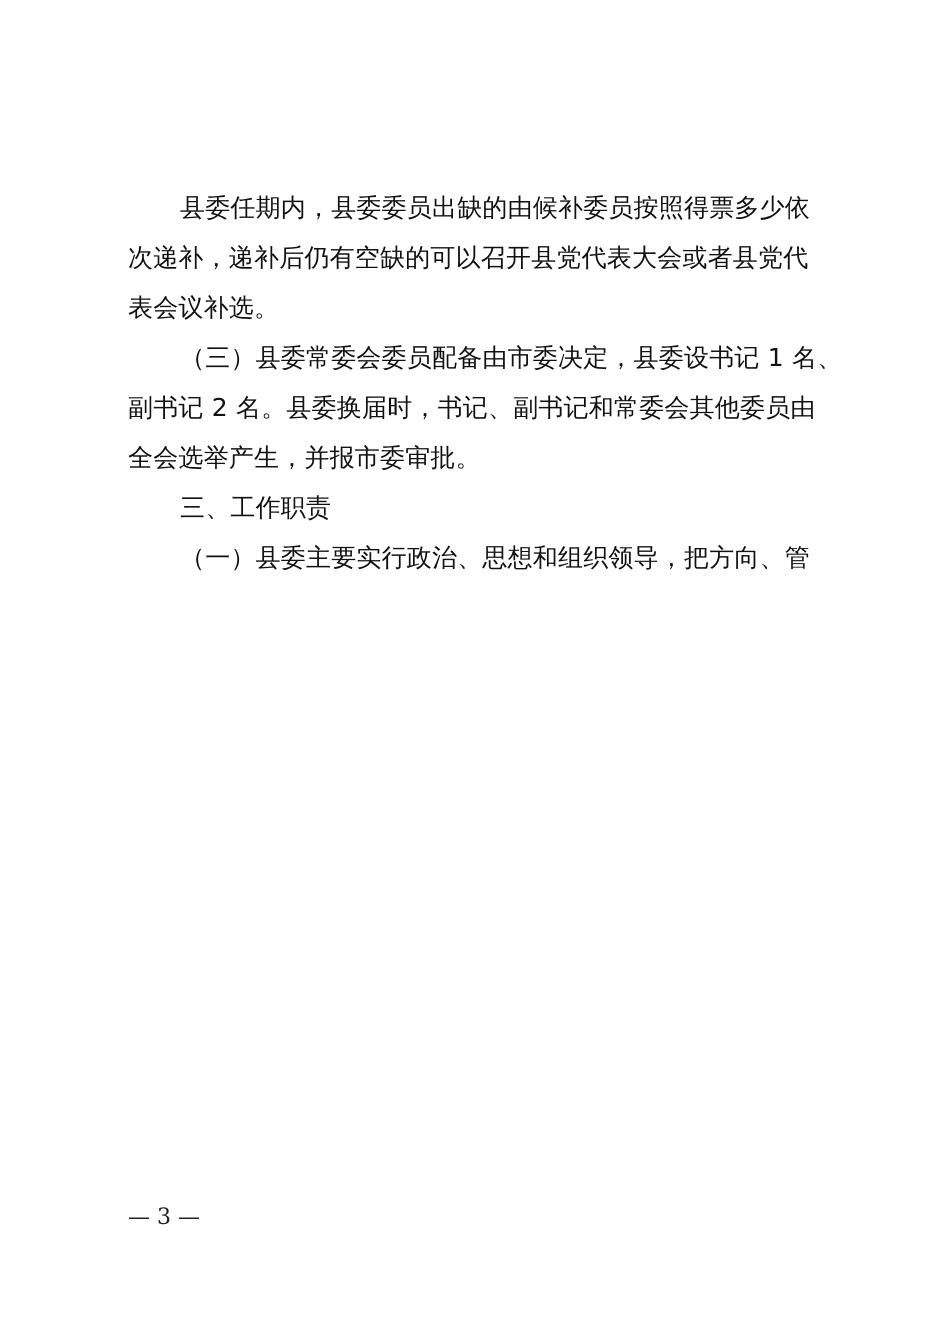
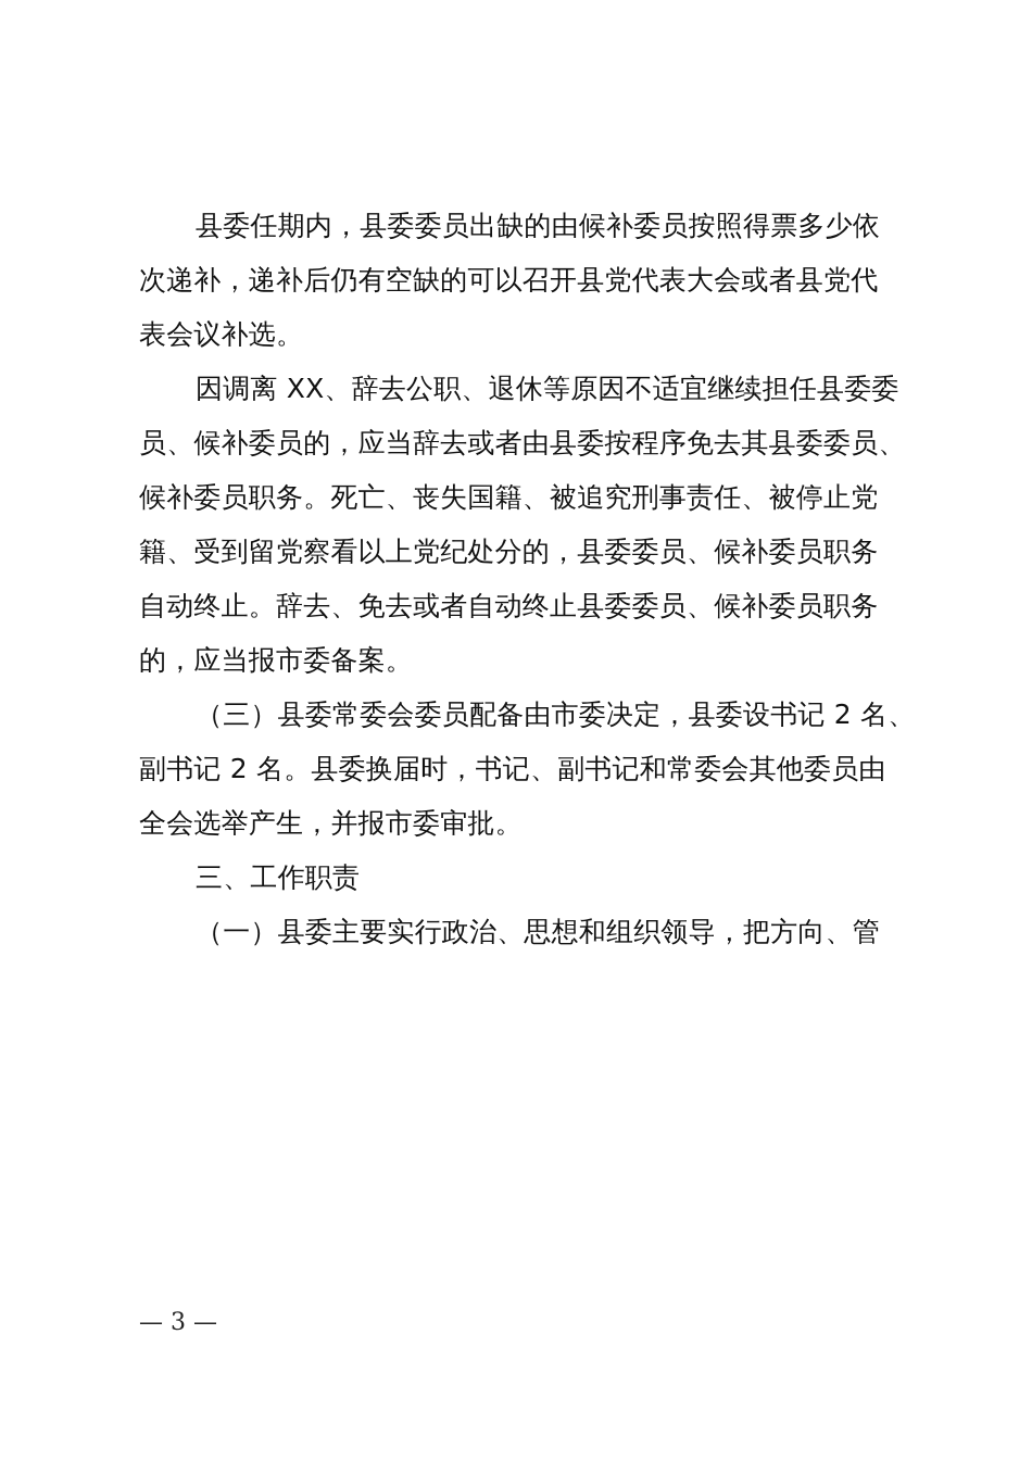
  县委任期内，县委委员出缺的由候补委员按照得票多少依
  次递补，递补后仍有空缺的可以召开县党代表大会或者县党代
  表会议补选。
+ 因调离 XX、辞去公职、退休等原因不适宜继续担任县委委
+ 员、候补委员的，应当辞去或者由县委按程序免去其县委委员、
+ 候补委员职务。死亡、丧失国籍、被追究刑事责任、被停止党
+ 籍、受到留党察看以上党纪处分的，县委委员、候补委员职务
+ 自动终止。辞去、免去或者自动终止县委委员、候补委员职务
+ 的，应当报市委备案。
- （三）县委常委会委员配备由市委决定，县委设书记 1 名、
+ （三）县委常委会委员配备由市委决定，县委设书记 2 名、
  副书记 2 名。县委换届时，书记、副书记和常委会其他委员由
  全会选举产生，并报市委审批。
  三、工作职责
  （一）县委主要实行政治、思想和组织领导，把方向、管
  — 3 —
